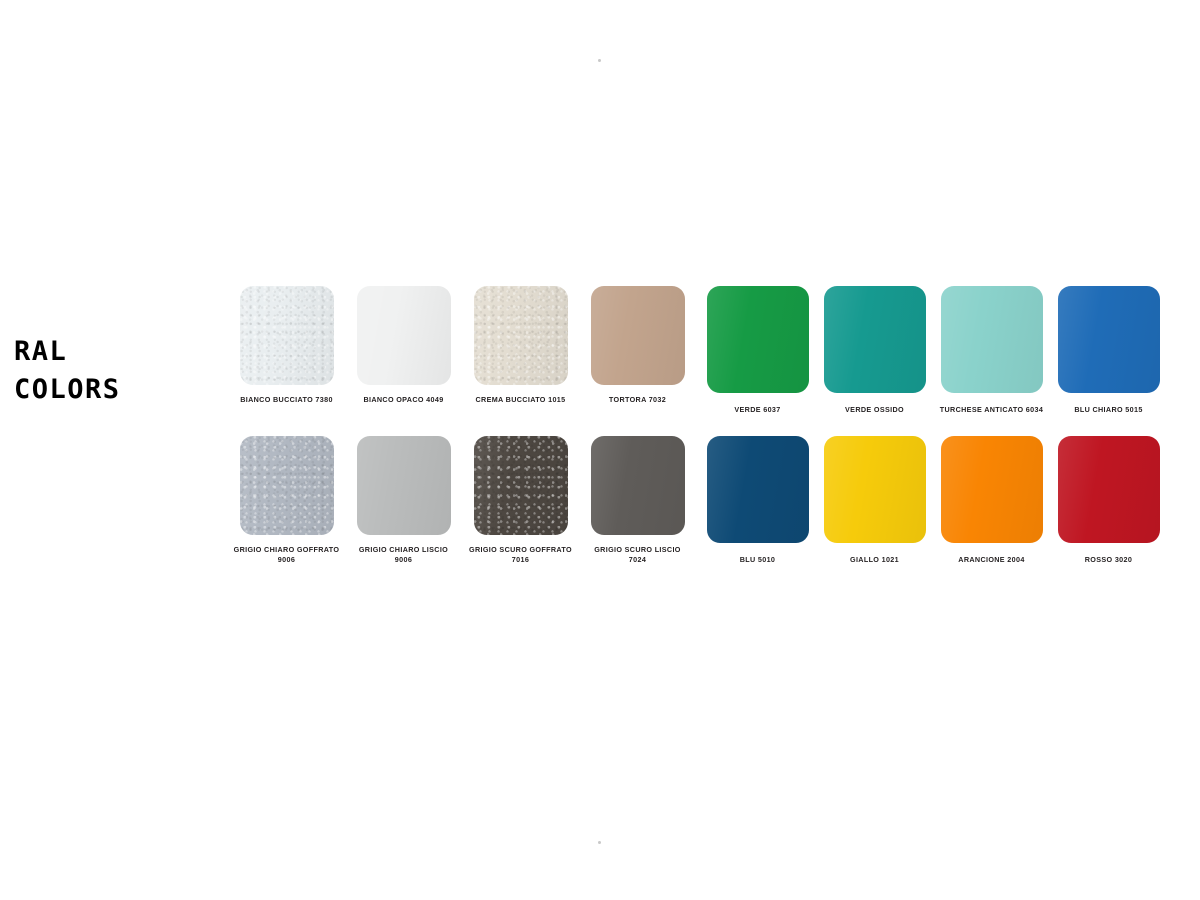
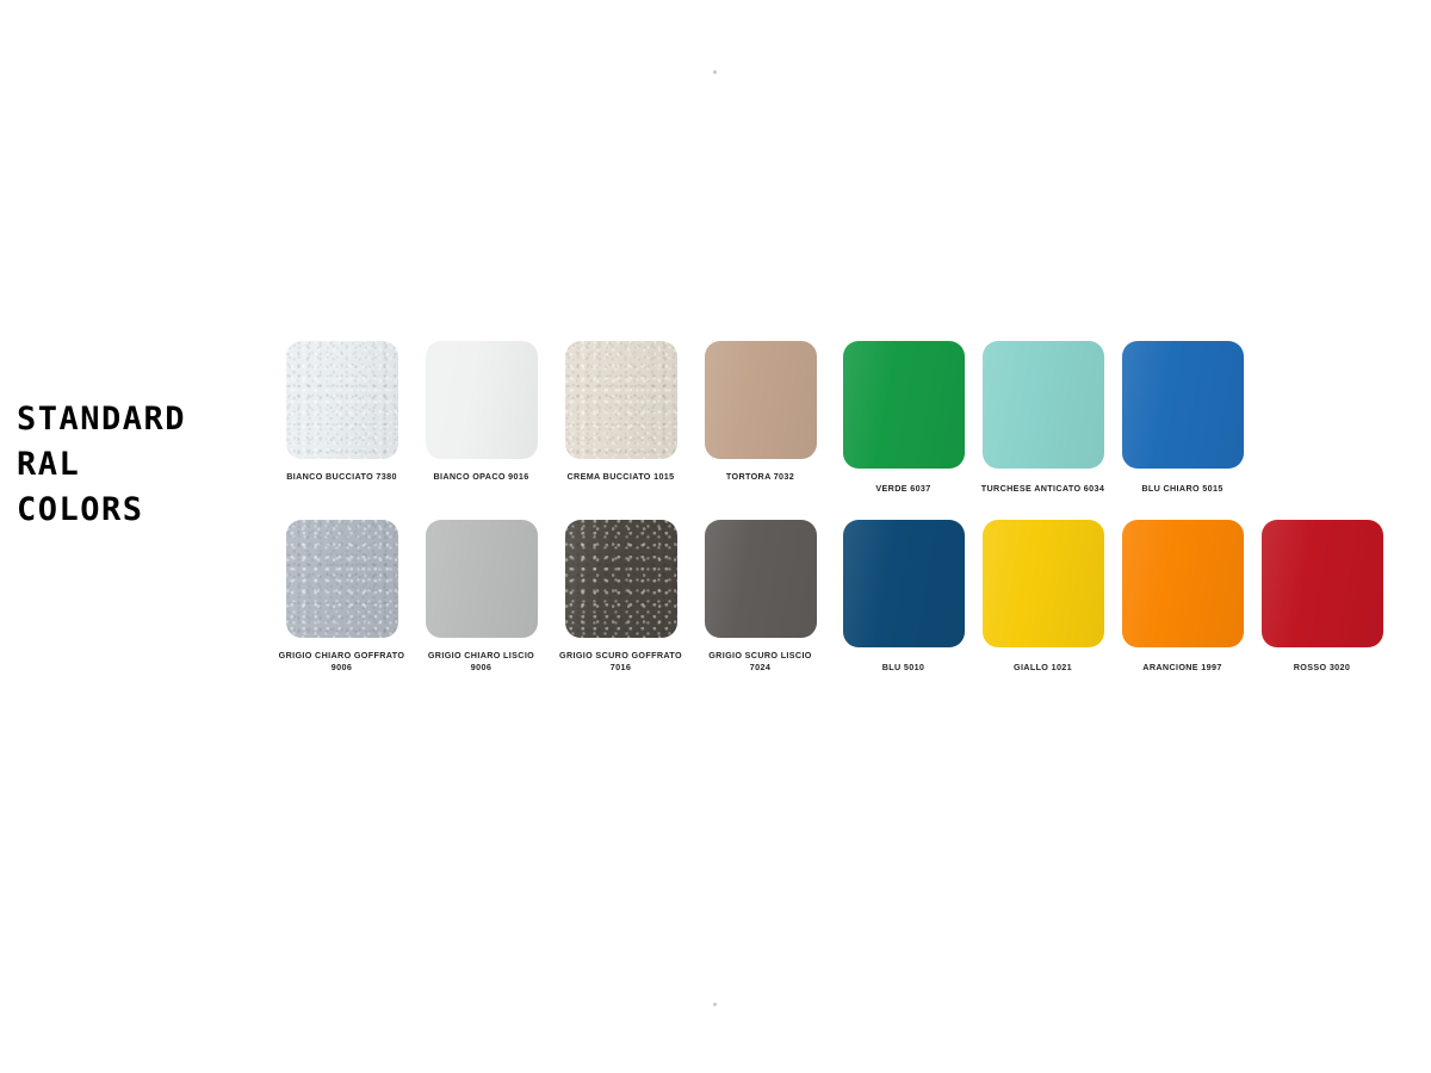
+ STANDARD
  RAL
  COLORS
  BIANCO BUCCIATO 7380
- BIANCO OPACO 4049
+ BIANCO OPACO 9016
  CREMA BUCCIATO 1015
  TORTORA 7032
  GRIGIO CHIARO GOFFRATO
  9006
  GRIGIO CHIARO LISCIO
  9006
  GRIGIO SCURO GOFFRATO
  7016
  GRIGIO SCURO LISCIO
  7024
  VERDE 6037
- VERDE OSSIDO
  TURCHESE ANTICATO 6034
  BLU CHIARO 5015
  BLU 5010
  GIALLO 1021
- ARANCIONE 2004
+ ARANCIONE 1997
  ROSSO 3020
